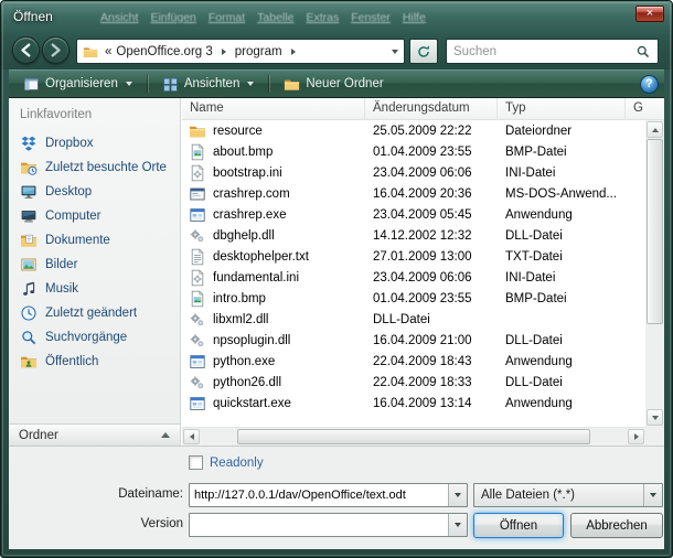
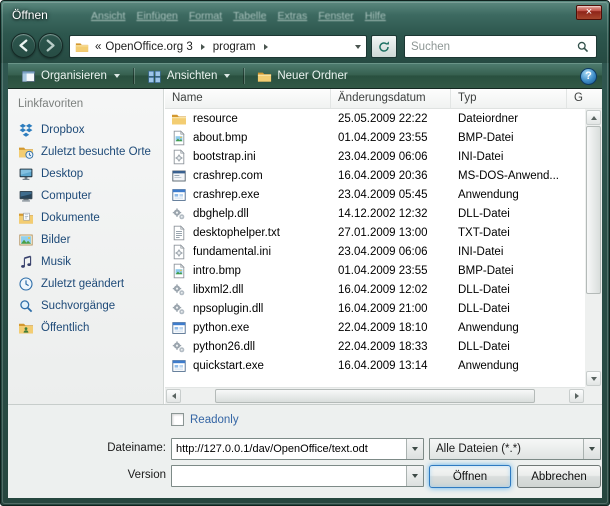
  Öffnen
  Ansicht Einfügen Format Tabelle Extras Fenster Hilfe
  ×
  «
  OpenOffice.org 3
  program
  Suchen
  Organisieren
  Ansichten
  Neuer Ordner
  ?
  Linkfavoriten
  Dropbox
  Zuletzt besuchte Orte
  Desktop
  Computer
  Dokumente
  Bilder
  Musik
  Zuletzt geändert
  Suchvorgänge
  Öffentlich
- Ordner
  Name
  Änderungsdatum
  Typ
  G
  resource
  25.05.2009 22:22
  Dateiordner
  about.bmp
  01.04.2009 23:55
  BMP-Datei
  bootstrap.ini
  23.04.2009 06:06
  INI-Datei
  crashrep.com
  16.04.2009 20:36
  MS-DOS-Anwend...
  crashrep.exe
  23.04.2009 05:45
  Anwendung
  dbghelp.dll
  14.12.2002 12:32
  DLL-Datei
  desktophelper.txt
  27.01.2009 13:00
  TXT-Datei
  fundamental.ini
  23.04.2009 06:06
  INI-Datei
  intro.bmp
  01.04.2009 23:55
  BMP-Datei
  libxml2.dll
+ 16.04.2009 12:02
  DLL-Datei
  npsoplugin.dll
  16.04.2009 21:00
  DLL-Datei
  python.exe
- 22.04.2009 18:43
+ 22.04.2009 18:10
  Anwendung
  python26.dll
  22.04.2009 18:33
  DLL-Datei
  quickstart.exe
  16.04.2009 13:14
  Anwendung
  Readonly
  Dateiname:
  http://127.0.0.1/dav/OpenOffice/text.odt
  Alle Dateien (*.*)
  Version
  Öffnen
  Abbrechen
